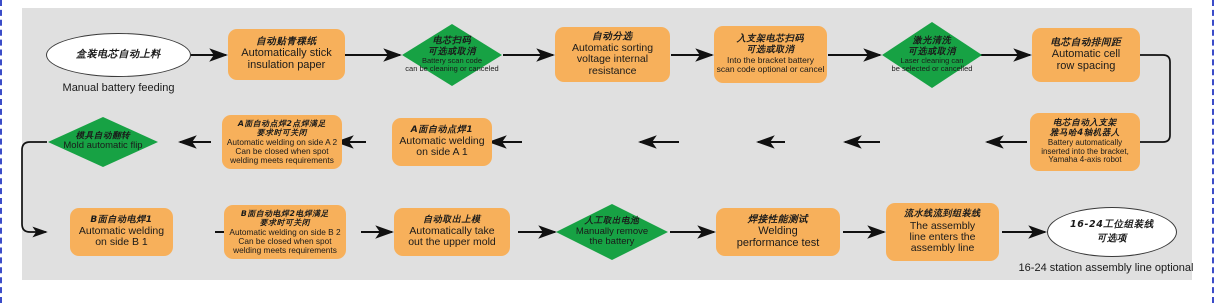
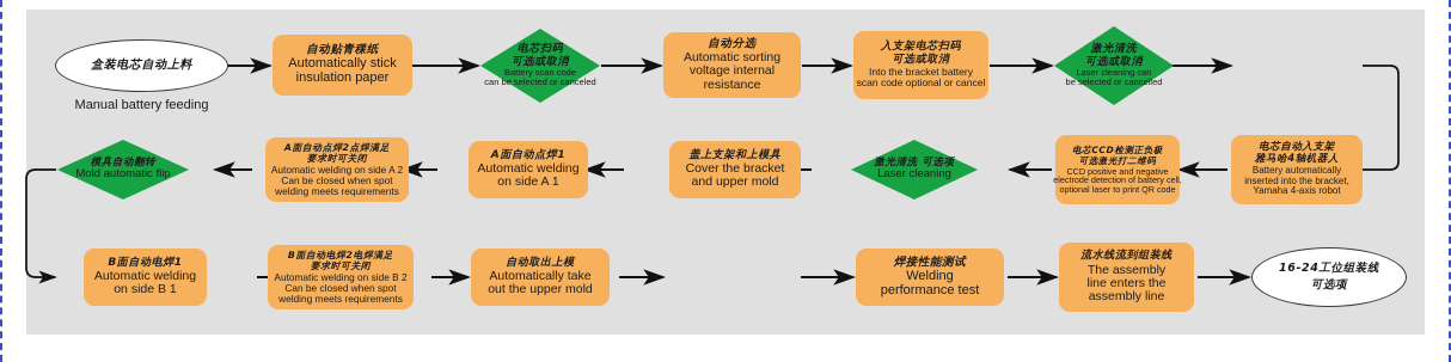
  盒装电芯自动上料
  Manual battery feeding
  自动贴青稞纸
  Automatically stick
  insulation paper
  电芯扫码
  可选或取消
  Battery scan code
- can be cleaning or canceled
+ can be selected or canceled
  自动分选
  Automatic sorting
  voltage internal
  resistance
  入支架电芯扫码
  可选或取消
  Into the bracket battery
  scan code optional or cancel
  激光清洗
  可选或取消
  Laser cleaning can
  be selected or cancelled
- 电芯自动排间距
- Automatic cell
- row spacing
  电芯自动入支架
  雅马哈4轴机器人
  Battery automatically
  inserted into the bracket,
  Yamaha 4-axis robot
+ 电芯CCD检测正负极
+ 可选激光打二维码
+ CCD positive and negative
+ electrode detection of battery cell,
+ optional laser to print QR code
+ 激光清洗 可选项
+ Laser cleaning
+ 盖上支架和上模具
+ Cover the bracket
+ and upper mold
  A面自动点焊1
  Automatic welding
  on side A 1
  A面自动点焊2点焊满足
  要求时可关闭
  Automatic welding on side A 2
  Can be closed when spot
  welding meets requirements
  模具自动翻转
  Mold automatic flip
  B面自动电焊1
  Automatic welding
  on side B 1
  B面自动电焊2电焊满足
  要求时可关闭
  Automatic welding on side B 2
  Can be closed when spot
  welding meets requirements
  自动取出上模
  Automatically take
  out the upper mold
- 人工取出电池
- Manually remove
- the battery
  焊接性能测试
  Welding
  performance test
  流水线流到组装线
  The assembly
  line enters the
  assembly line
  16-24工位组装线
  可选项
- 16-24 station assembly line optional
